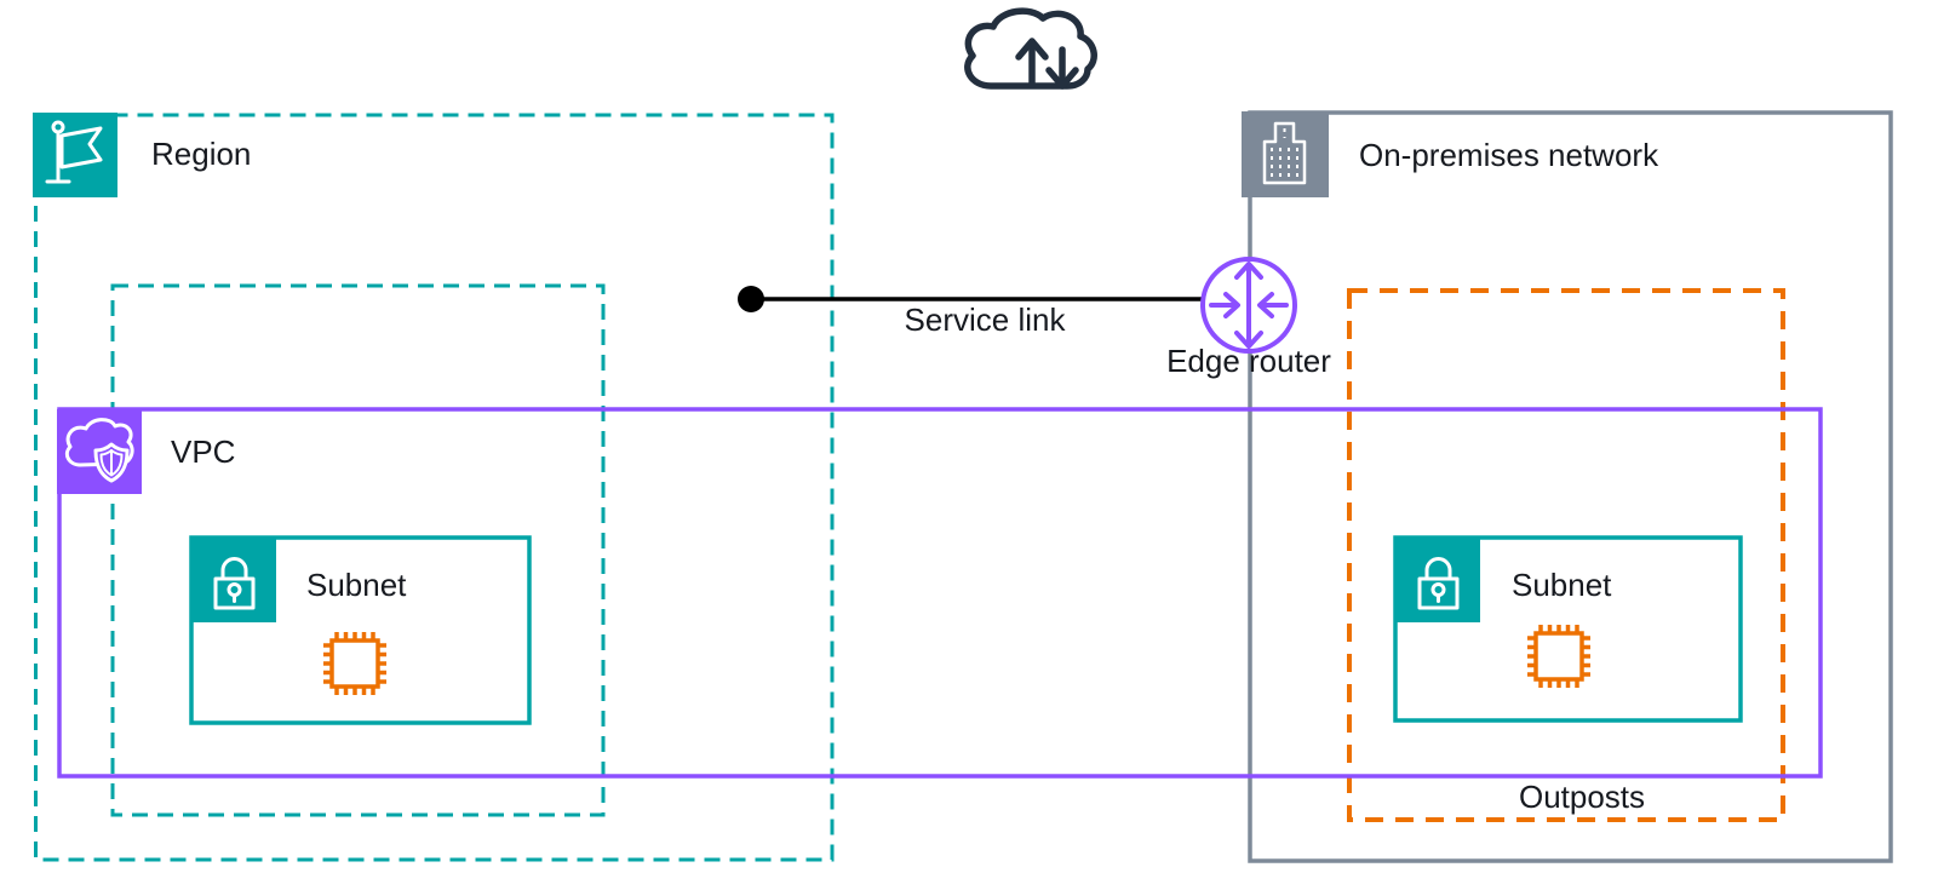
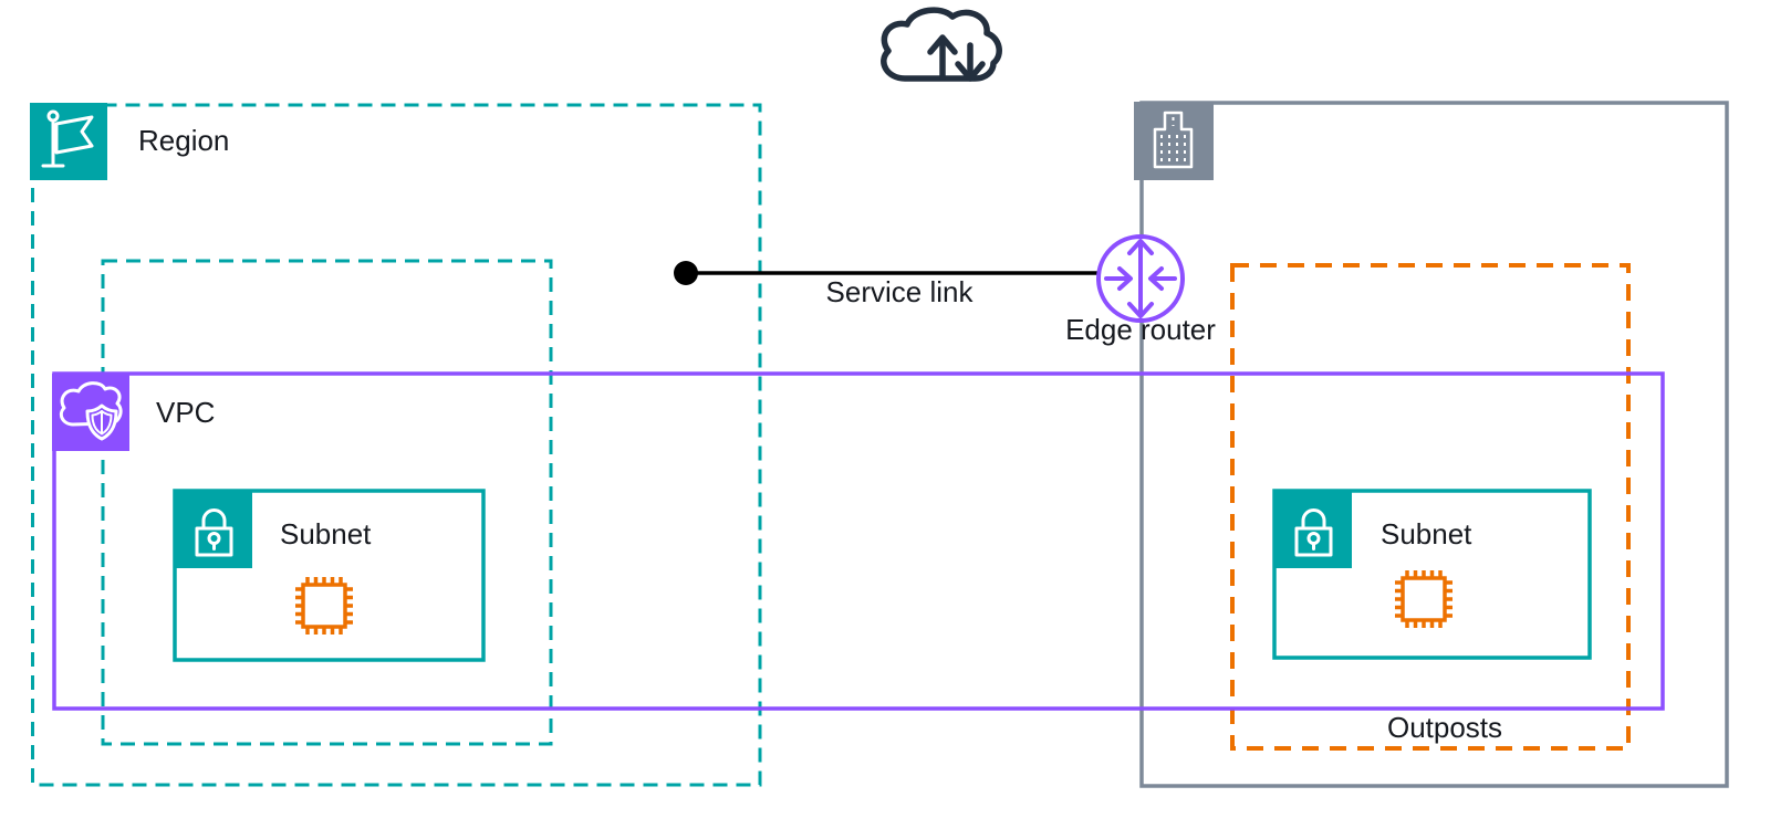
  Region
  VPC
  Subnet
  Subnet
  Service link
  Edge router
- On-premises network
  Outposts
